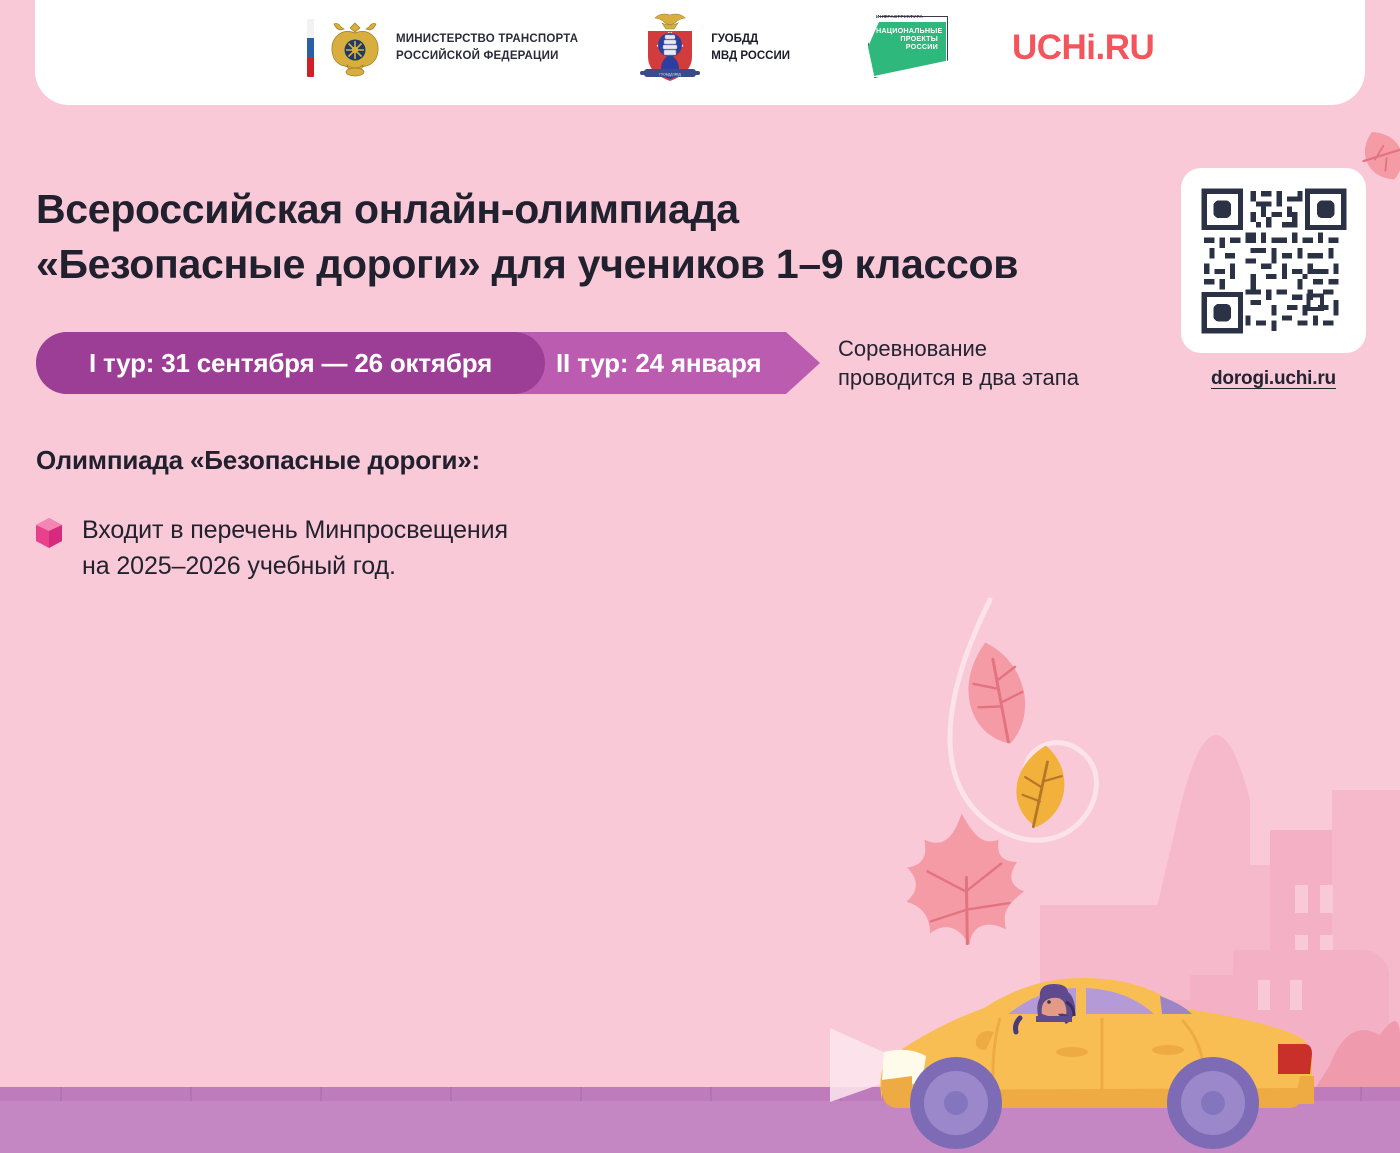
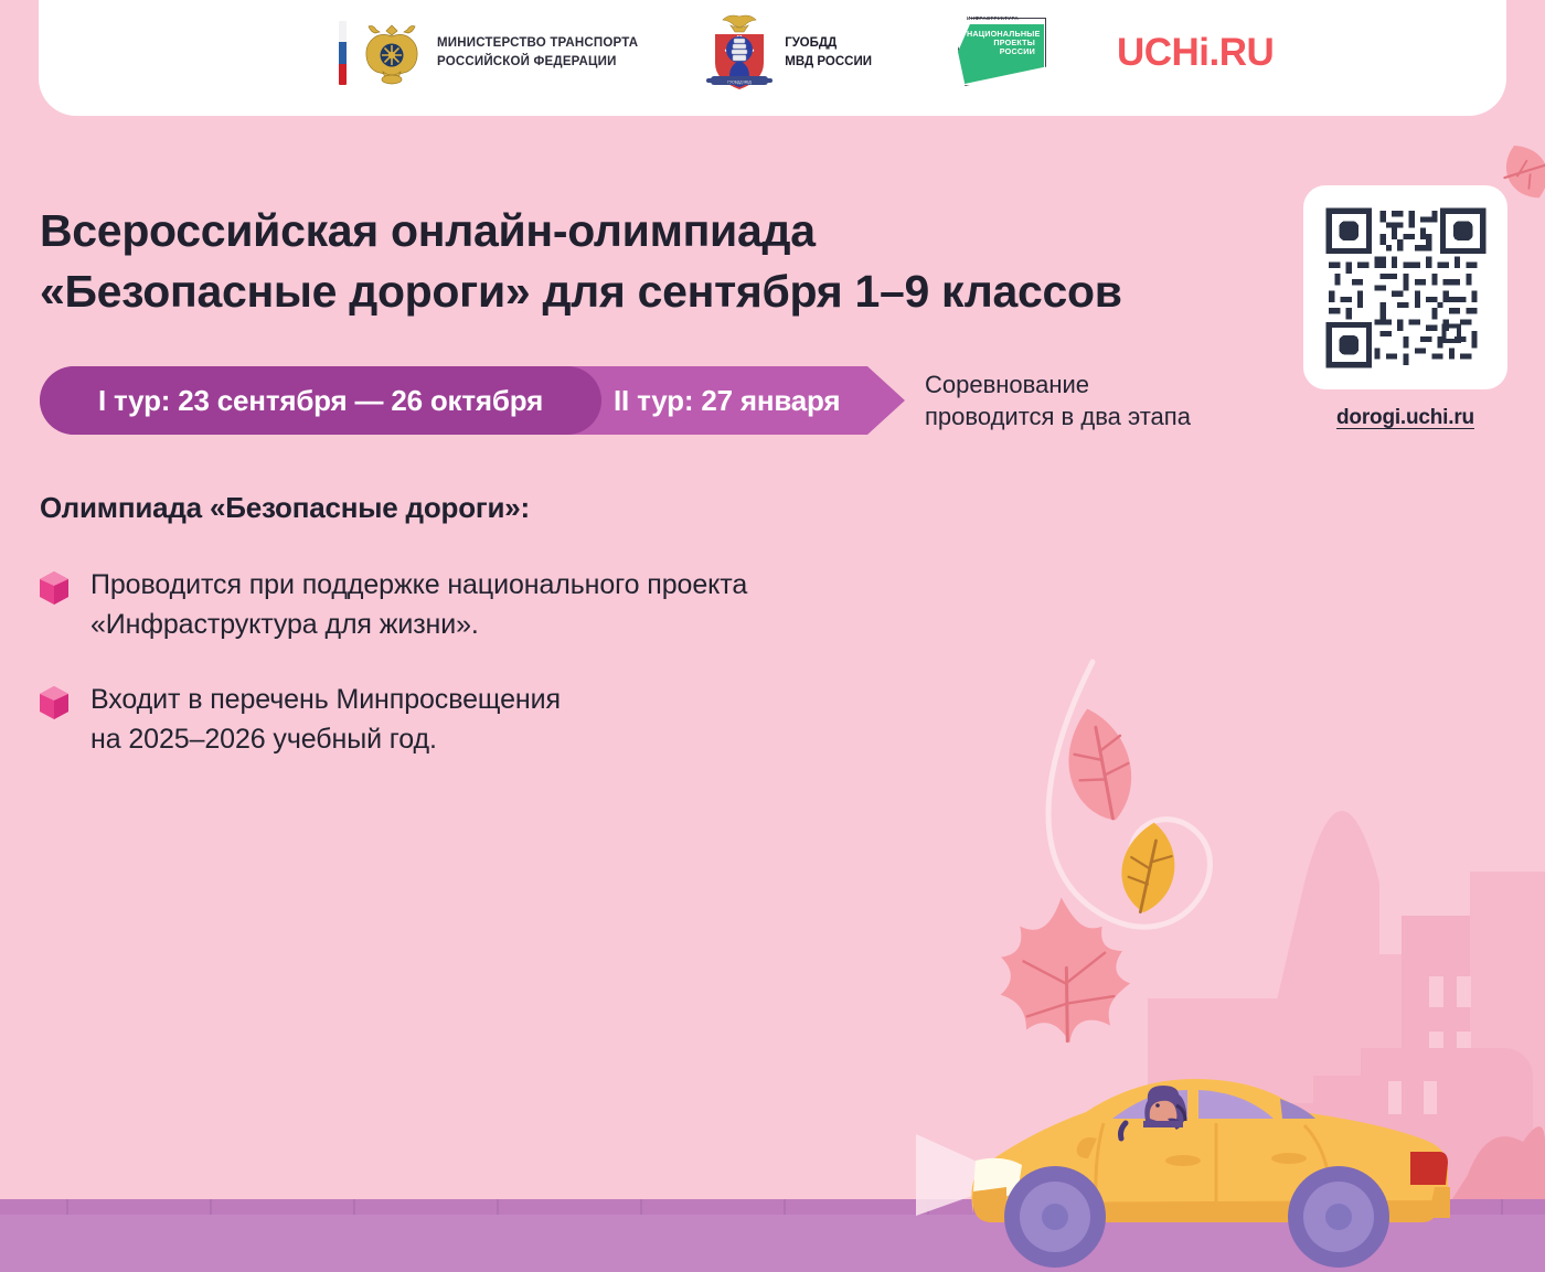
  МИНИСТЕРСТВО ТРАНСПОРТА
  РОССИЙСКОЙ ФЕДЕРАЦИИ
  ГУОБДД
  МВД РОССИИ
  НАЦИОНАЛЬНЫЕ
  ПРОЕКТЫ
  РОССИИ
  UCHi.RU
  Всероссийская онлайн-олимпиада
- «Безопасные дороги» для учеников 1–9 классов
+ «Безопасные дороги» для сентября 1–9 классов
- I тур: 31 сентября — 26 октября
+ I тур: 23 сентября — 26 октября
- II тур: 24 января
+ II тур: 27 января
  Соревнование
  проводится в два этапа
  dorogi.uchi.ru
  Олимпиада «Безопасные дороги»:
+ Проводится при поддержке национального проекта
+ «Инфраструктура для жизни».
  Входит в перечень Минпросвещения
  на 2025–2026 учебный год.
